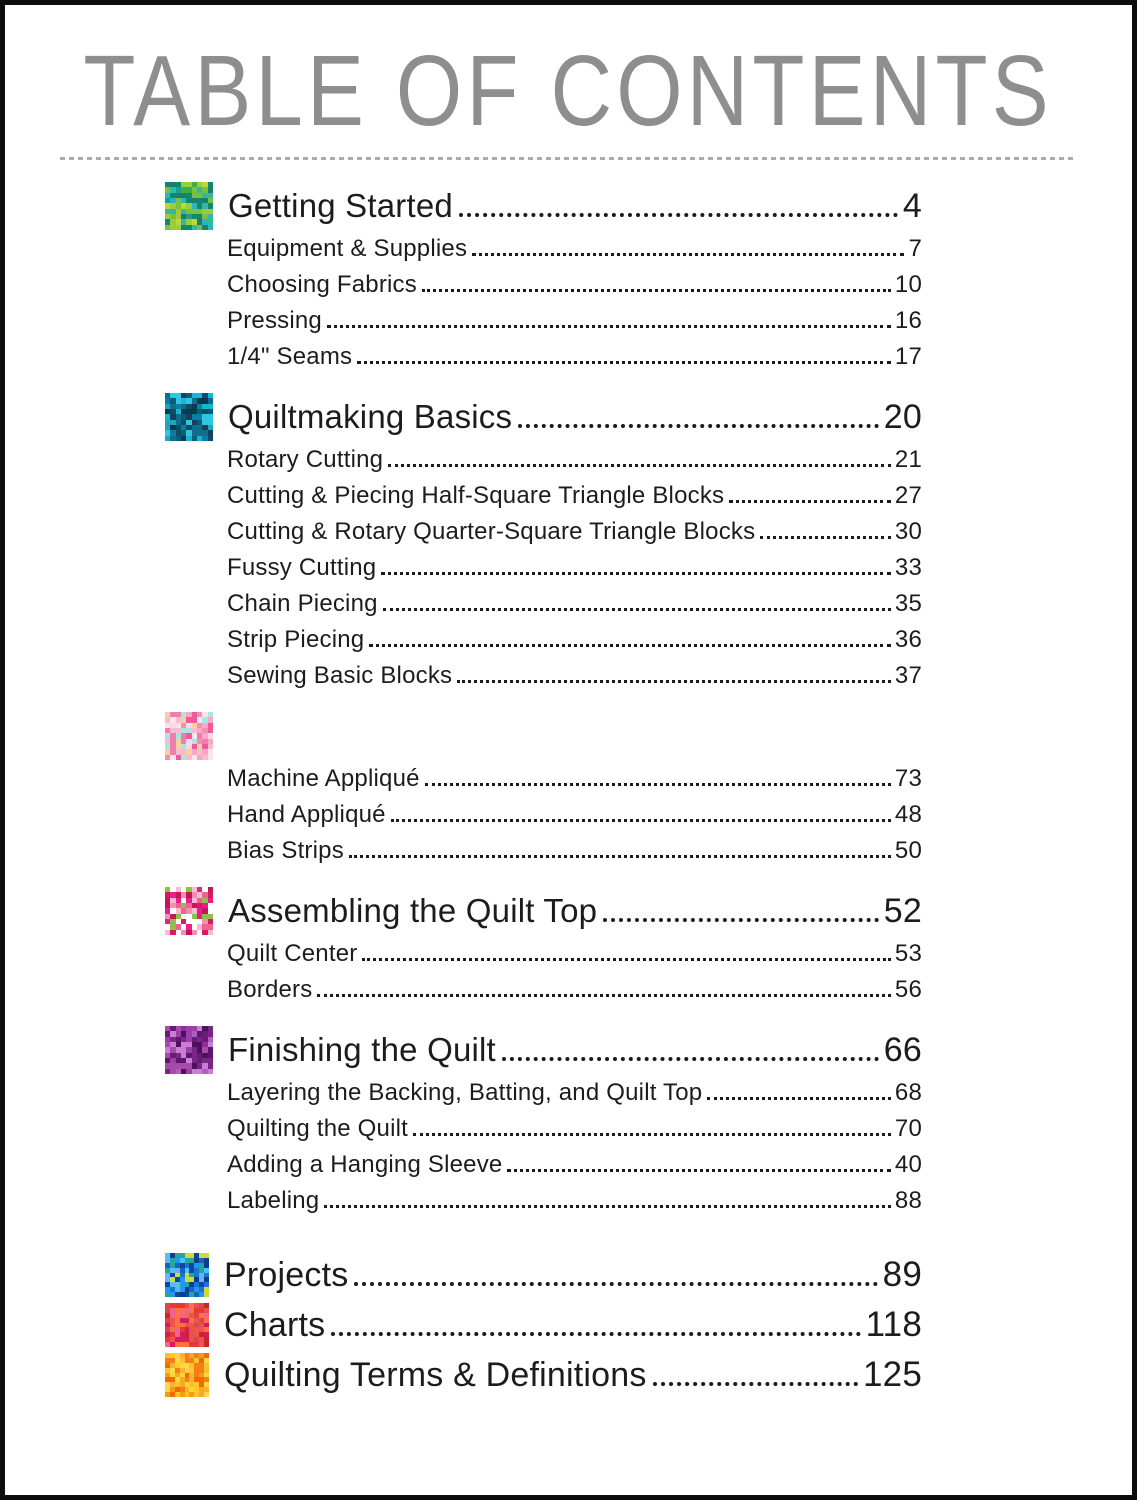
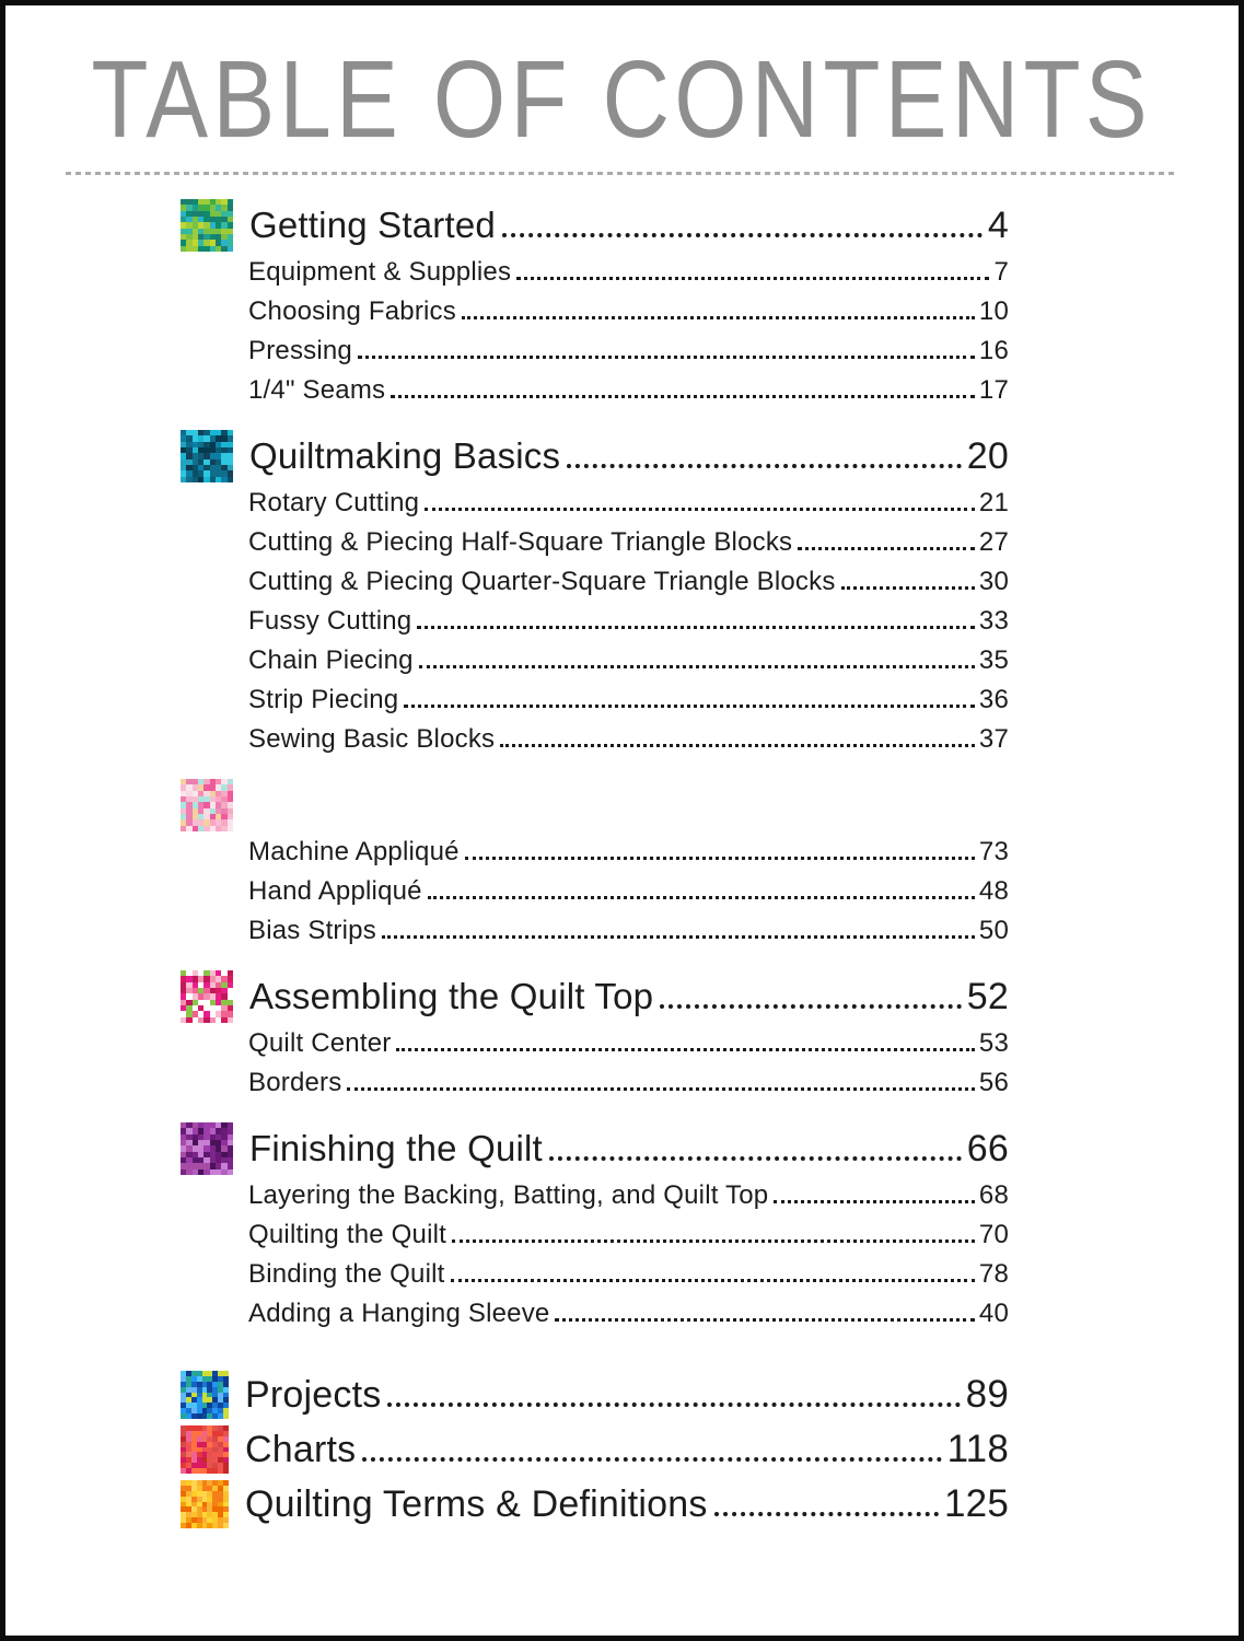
  TABLE OF CONTENTS
  Getting Started
  4
  Equipment & Supplies
  7
  Choosing Fabrics
  10
  Pressing
  16
  1/4" Seams
  17
  Quiltmaking Basics
  20
  Rotary Cutting
  21
  Cutting & Piecing Half-Square Triangle Blocks
  27
- Cutting & Rotary Quarter-Square Triangle Blocks
+ Cutting & Piecing Quarter-Square Triangle Blocks
  30
  Fussy Cutting
  33
  Chain Piecing
  35
  Strip Piecing
  36
  Sewing Basic Blocks
  37
  Machine Appliqué
  73
  Hand Appliqué
  48
  Bias Strips
  50
  Assembling the Quilt Top
  52
  Quilt Center
  53
  Borders
  56
  Finishing the Quilt
  66
  Layering the Backing, Batting, and Quilt Top
  68
  Quilting the Quilt
  70
+ Binding the Quilt
+ 78
  Adding a Hanging Sleeve
  40
- Labeling
- 88
  Projects
  89
  Charts
  118
  Quilting Terms & Definitions
  125
